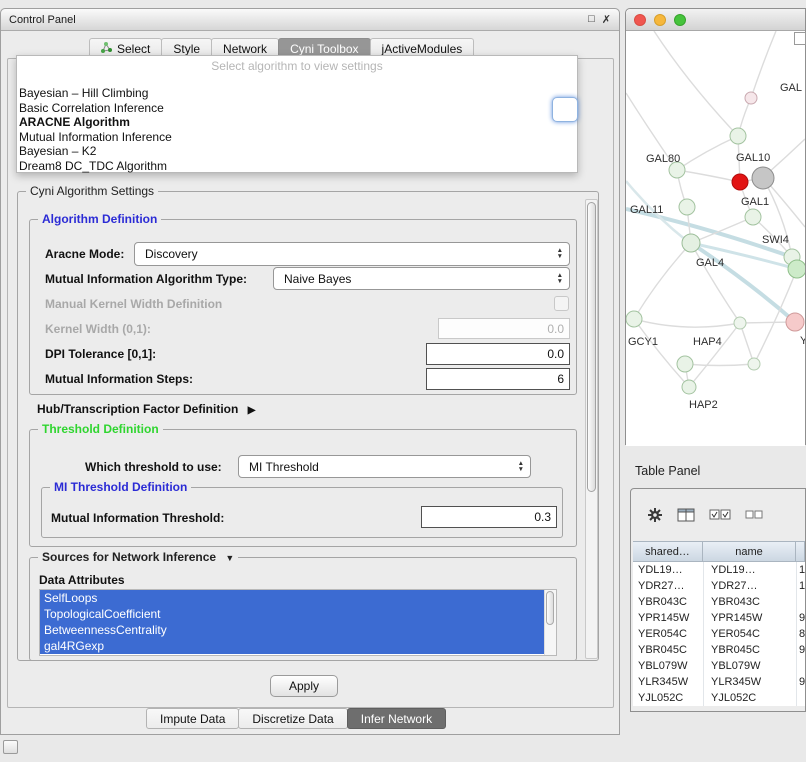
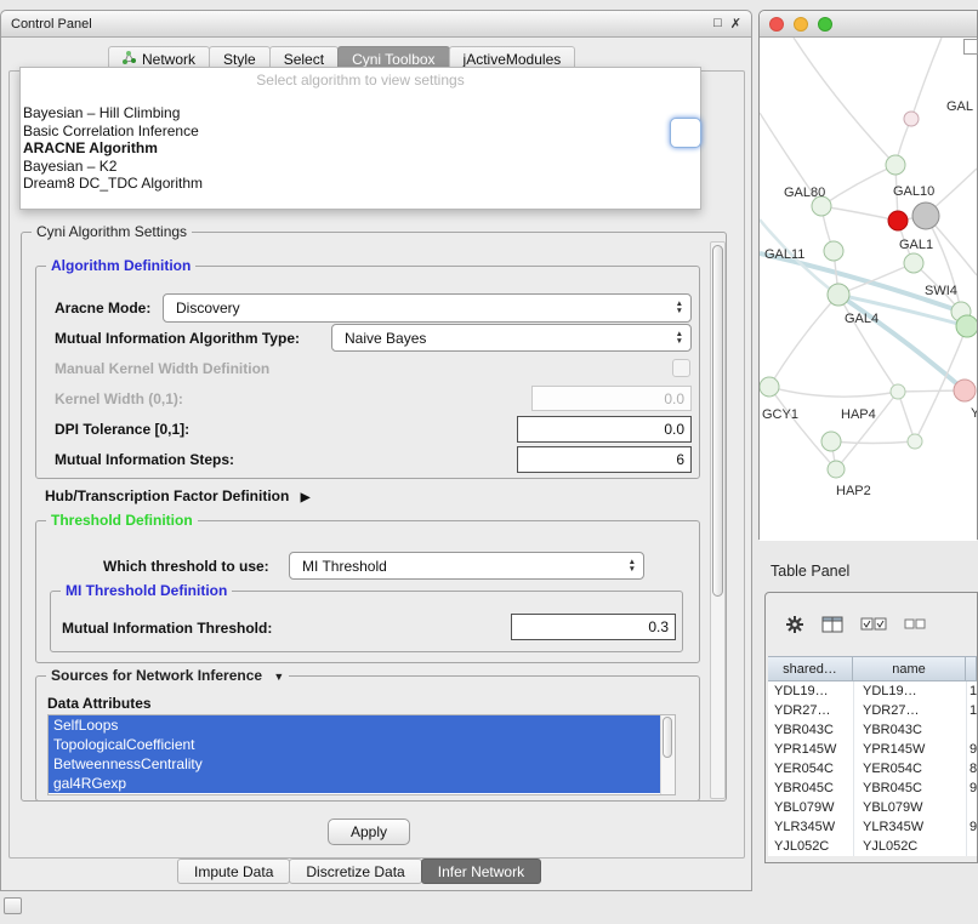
  Control Panel
  □
  ✗
- Select
+ Network
  Style
- Network
+ Select
  Cyni Toolbox
  jActiveModules
  Cyni Algorithm Settings
  Algorithm Definition
  Aracne Mode:
  Discovery
  Mutual Information Algorithm Type:
  Naive Bayes
  Manual Kernel Width Definition
  Kernel Width (0,1):
  0.0
  DPI Tolerance [0,1]:
  0.0
  Mutual Information Steps:
  6
  Hub/Transcription Factor Definition ▶
  Threshold Definition
  Which threshold to use:
  MI Threshold
  MI Threshold Definition
  Mutual Information Threshold:
  0.3
  Sources for Network Inference ▼
  Data Attributes
  SelfLoops
  TopologicalCoefficient
  BetweennessCentrality
  gal4RGexp
  Apply
  Impute Data
  Discretize Data
  Infer Network
  Select algorithm to view settings
  Bayesian – Hill Climbing
  Basic Correlation Inference
  ARACNE Algorithm
- Mutual Information Inference
  Bayesian – K2
  Dream8 DC_TDC Algorithm
  GAL
  GAL80
  GAL10
  GAL11
  GAL1
  SWI4
  GAL4
  GCY1
  HAP4
  HAP2
  Y
  Table Panel
  shared…
  name
  YDL19…
  YDL19…
  YDR27…
  YDR27…
  YBR043C
  YBR043C
  YPR145W
  YPR145W
  YER054C
  YER054C
  YBR045C
  YBR045C
  YBL079W
  YBL079W
  YLR345W
  YLR345W
  YJL052C
  YJL052C
